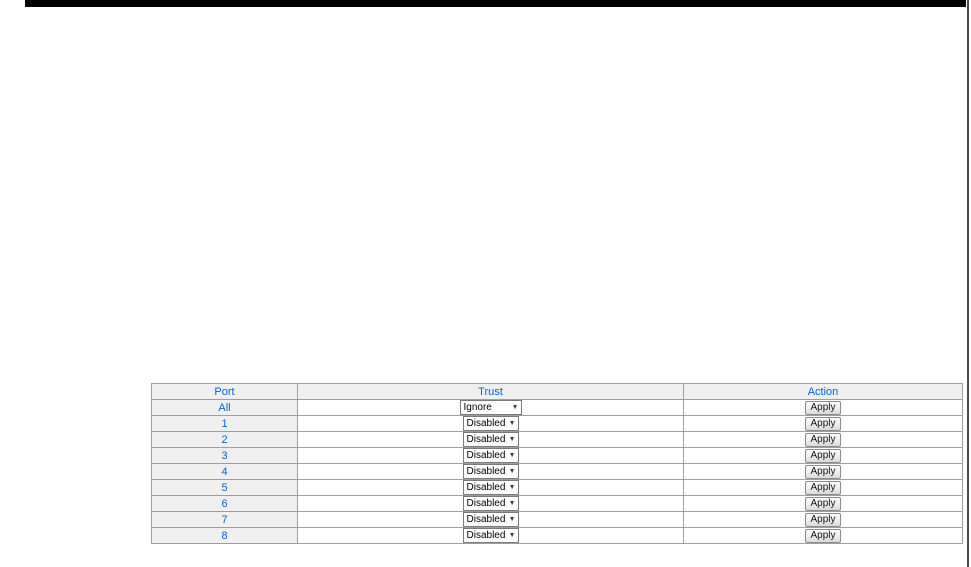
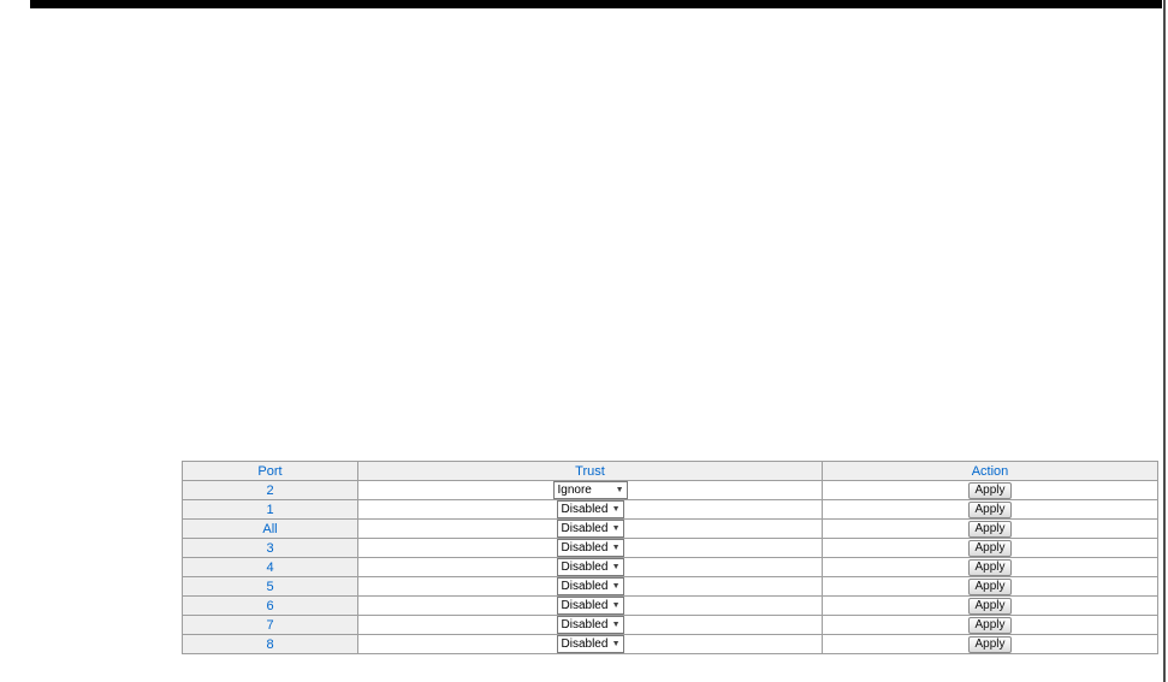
  Port	Trust	Action
- All	Ignore	Apply
+ 2	Ignore	Apply
  1	Disabled	Apply
- 2	Disabled	Apply
+ All	Disabled	Apply
  3	Disabled	Apply
  4	Disabled	Apply
  5	Disabled	Apply
  6	Disabled	Apply
  7	Disabled	Apply
  8	Disabled	Apply
